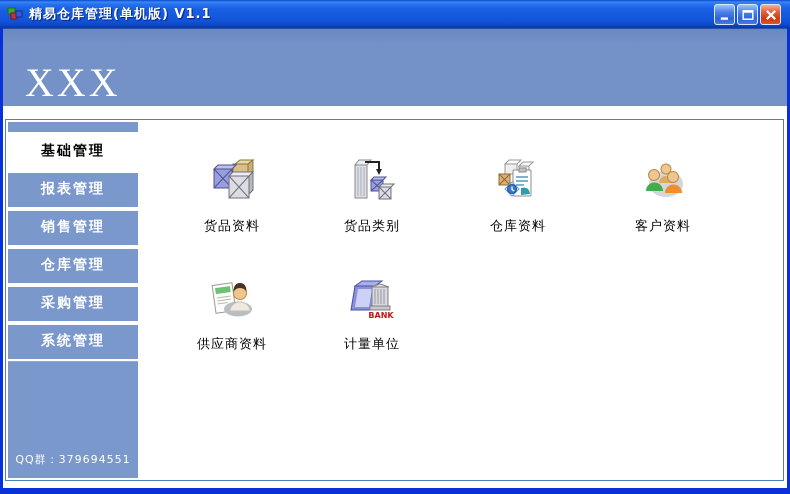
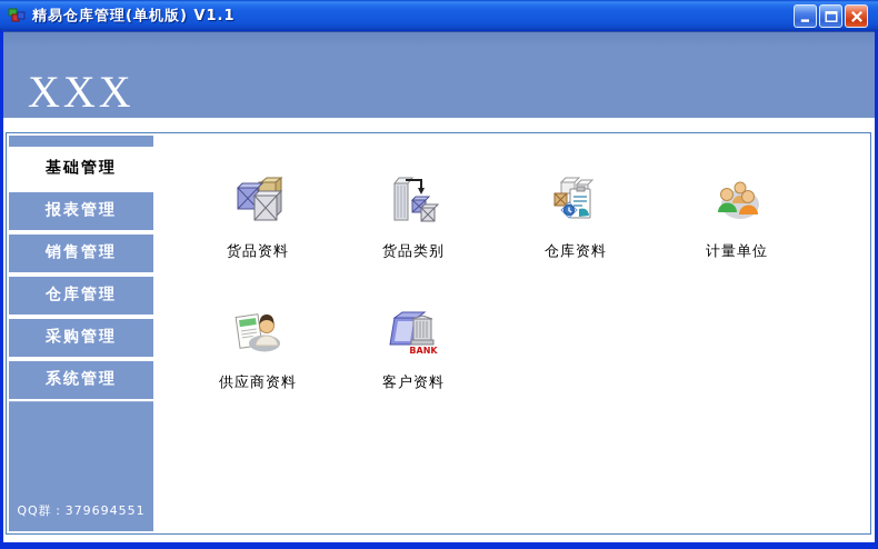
  精易仓库管理(单机版) V1.1
  XXX
  基础管理
  报表管理
  销售管理
  仓库管理
  采购管理
  系统管理
  QQ群：379694551
  货品资料
  货品类别
  仓库资料
- 客户资料
+ 计量单位
  供应商资料
  BANK
- 计量单位
+ 客户资料
